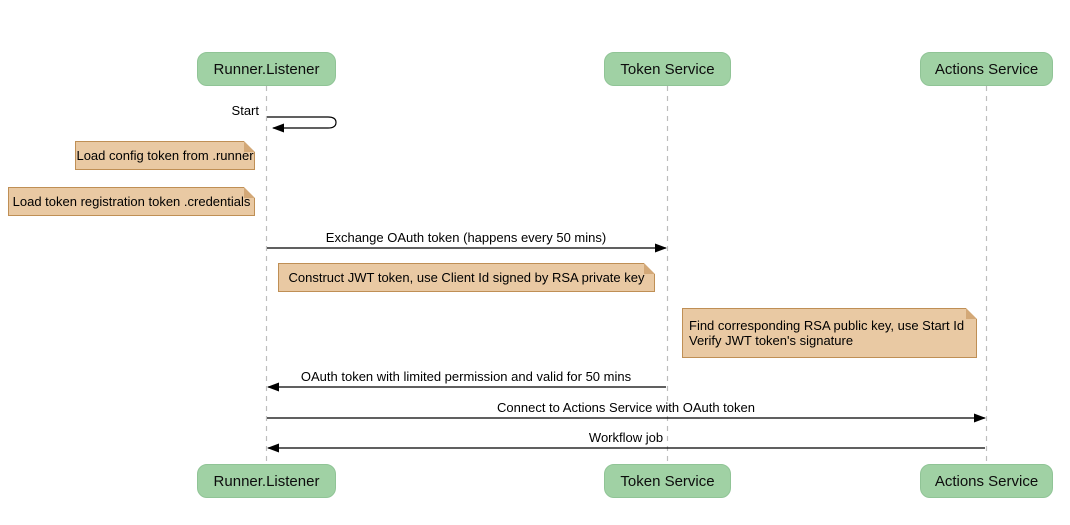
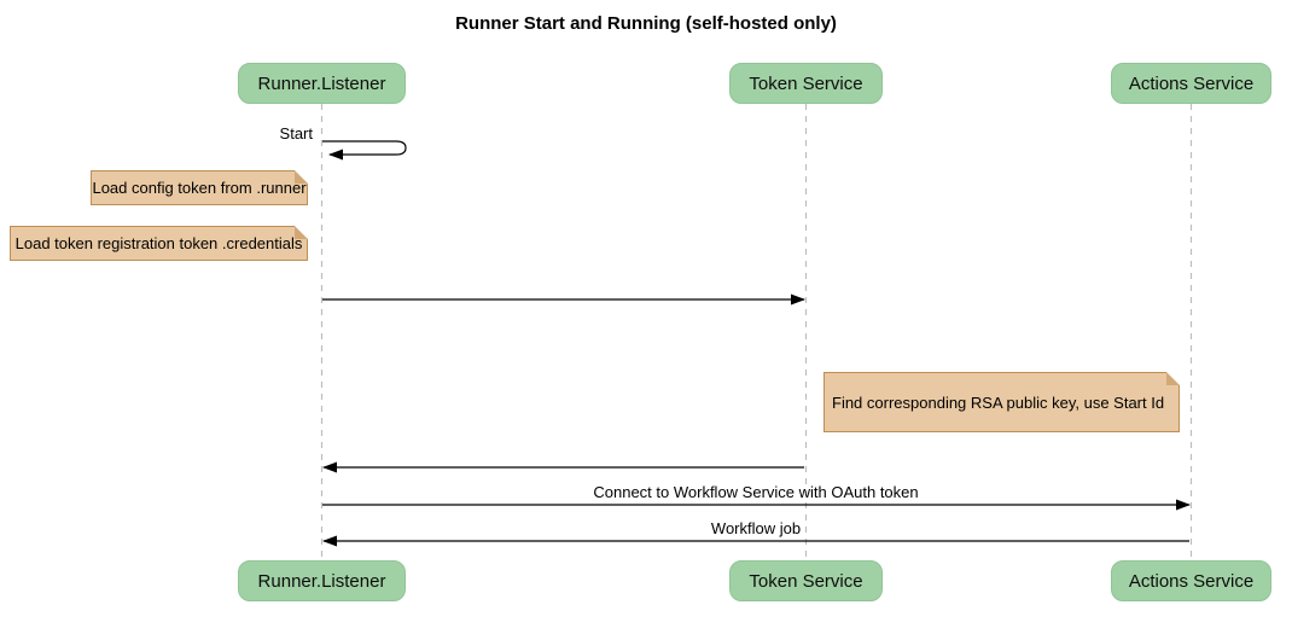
+ Runner Start and Running (self-hosted only)
  Runner.Listener
  Token Service
  Actions Service
  Runner.Listener
  Token Service
  Actions Service
  Start
- Exchange OAuth token (happens every 50 mins)
- OAuth token with limited permission and valid for 50 mins
- Connect to Actions Service with OAuth token
+ Connect to Workflow Service with OAuth token
  Workflow job
  Load config token from .runner
  Load token registration token .credentials
- Construct JWT token, use Client Id signed by RSA private key
  Find corresponding RSA public key, use Start Id
- Verify JWT token's signature
